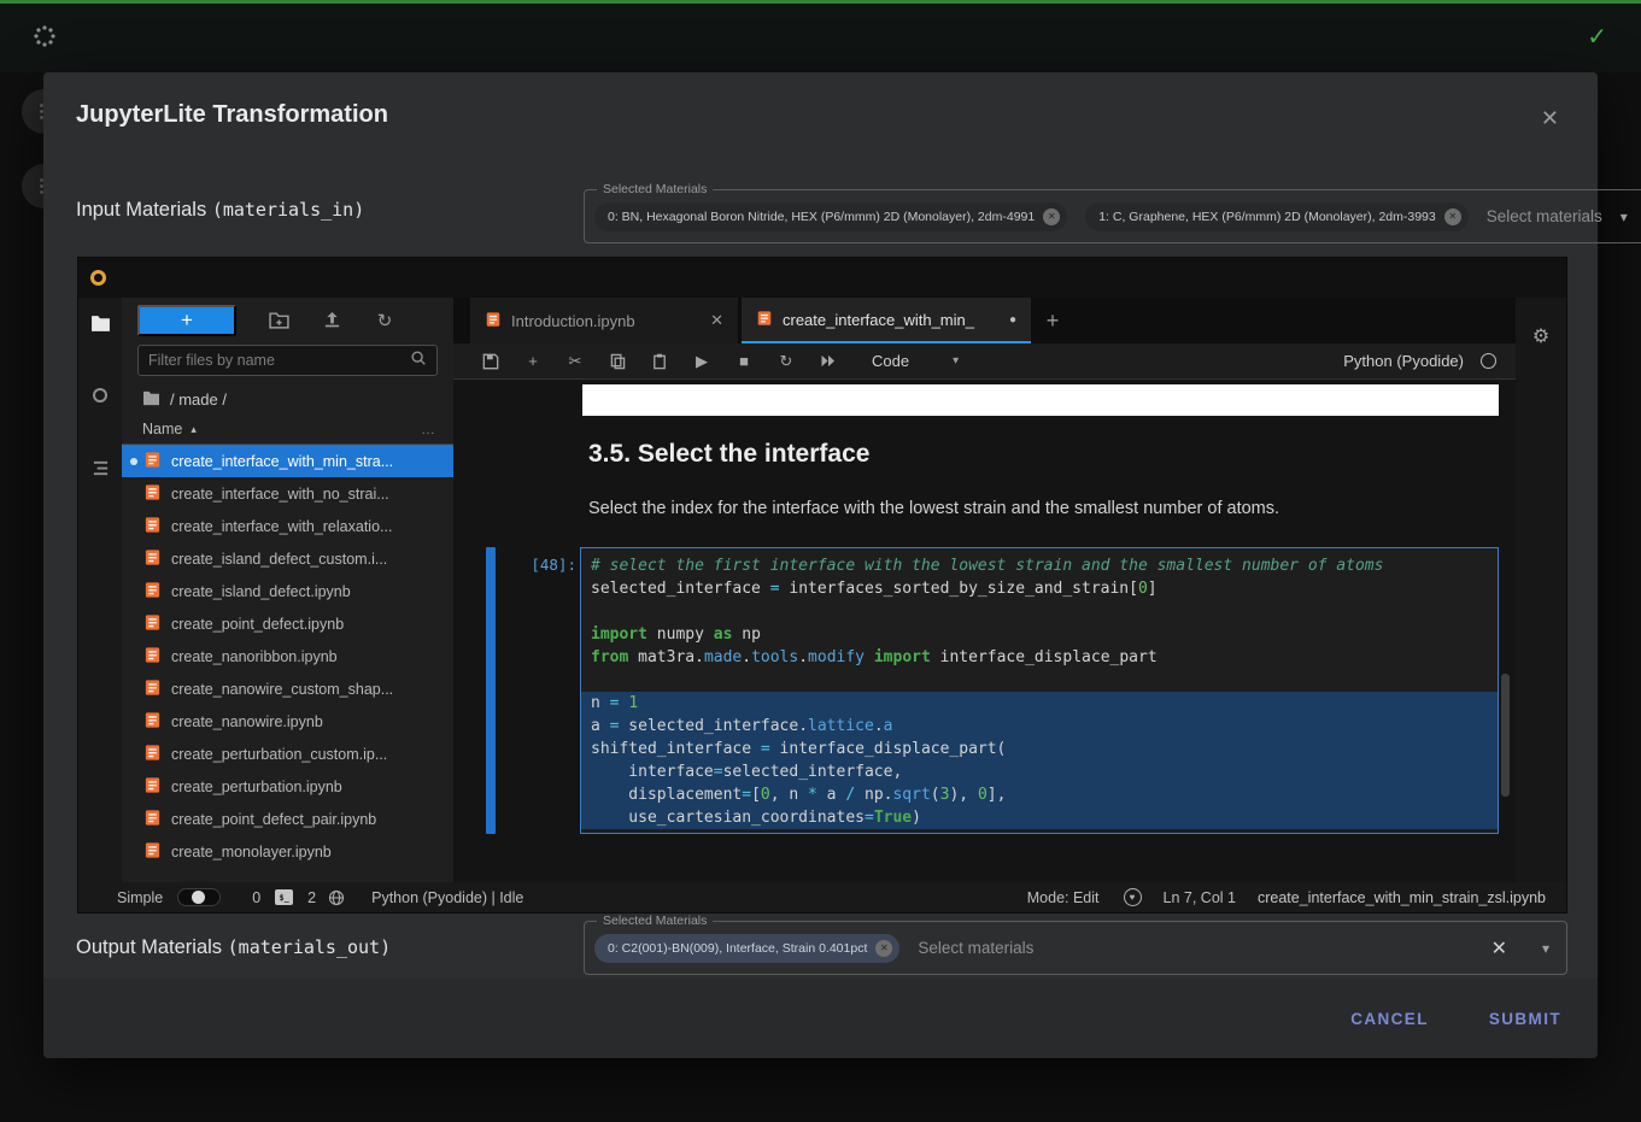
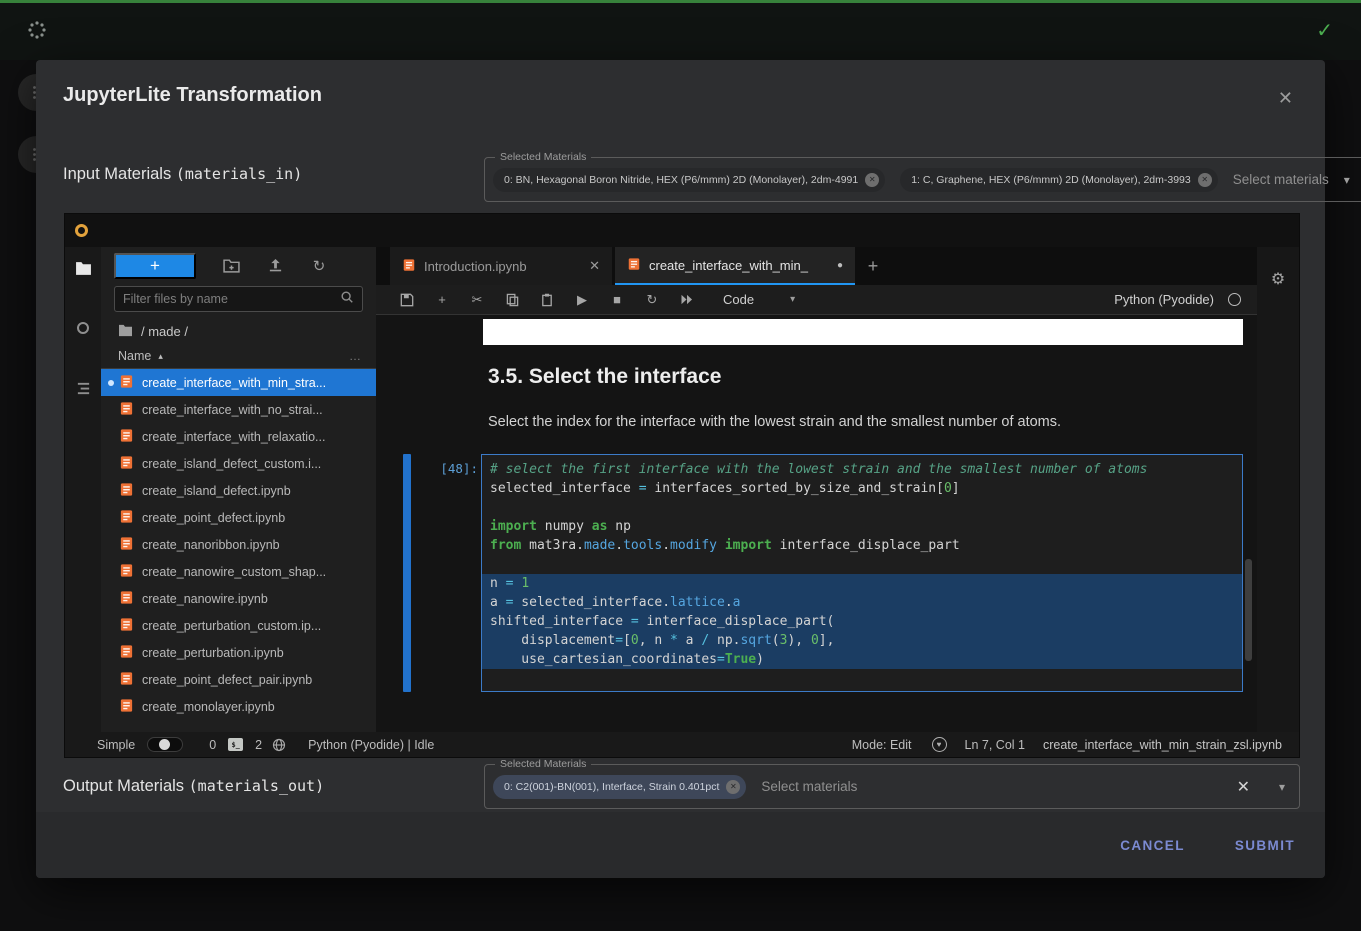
  ✓
  JupyterLite Transformation
  ✕
  Input Materials (materials_in)
  Selected Materials
  0: BN, Hexagonal Boron Nitride, HEX (P6/mmm) 2D (Monolayer), 2dm-4991
  ✕
  1: C, Graphene, HEX (P6/mmm) 2D (Monolayer), 2dm-3993
  ✕
  Select materials
  ▾
  +
  ↻
  Filter files by name
  / made /
  Name
  ▴
  …
  create_interface_with_min_stra...
  create_interface_with_no_strai...
  create_interface_with_relaxatio...
  create_island_defect_custom.i...
  create_island_defect.ipynb
  create_point_defect.ipynb
  create_nanoribbon.ipynb
  create_nanowire_custom_shap...
  create_nanowire.ipynb
  create_perturbation_custom.ip...
  create_perturbation.ipynb
  create_point_defect_pair.ipynb
  create_monolayer.ipynb
  Introduction.ipynb
  ✕
  create_interface_with_min_
  ●
  +
  +
  ✂
  ▶
  ■
  ↻
  Code
  ▾
  Python (Pyodide)
  3.5. Select the interface
  Select the index for the interface with the lowest strain and the smallest number of atoms.
  [48]:
  # select the first interface with the lowest strain and the smallest number of atoms
  selected_interface = interfaces_sorted_by_size_and_strain[0]
  import numpy as np
  from mat3ra.made.tools.modify import interface_displace_part
  n = 1
  a = selected_interface.lattice.a
  shifted_interface = interface_displace_part(
- interface=selected_interface,
  displacement=[0, n * a / np.sqrt(3), 0],
  use_cartesian_coordinates=True)
  ⚙
  Simple
  0
  $_
  2
  Python (Pyodide) | Idle
  Mode: Edit
  ♥
  Ln 7, Col 1
  create_interface_with_min_strain_zsl.ipynb
  Output Materials (materials_out)
  Selected Materials
- 0: C2(001)-BN(009), Interface, Strain 0.401pct
+ 0: C2(001)-BN(001), Interface, Strain 0.401pct
  ✕
  Select materials
  ✕
  ▾
  CANCEL
  SUBMIT
